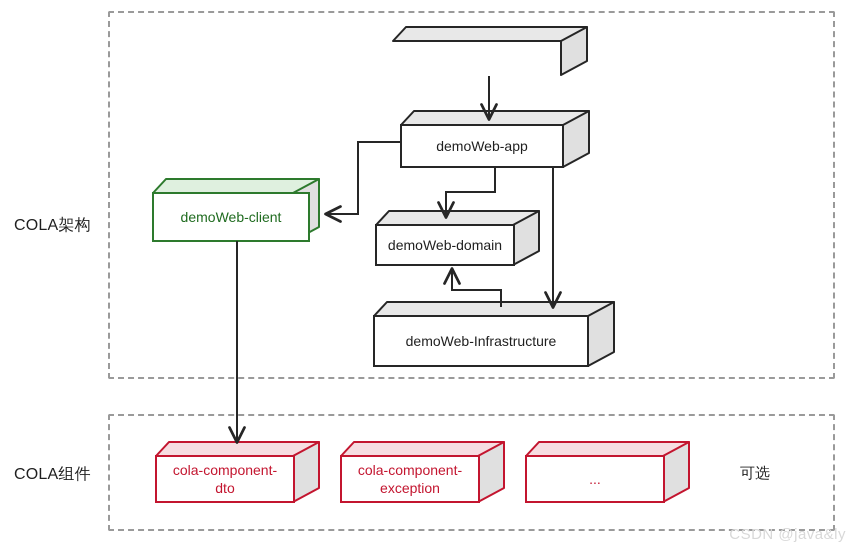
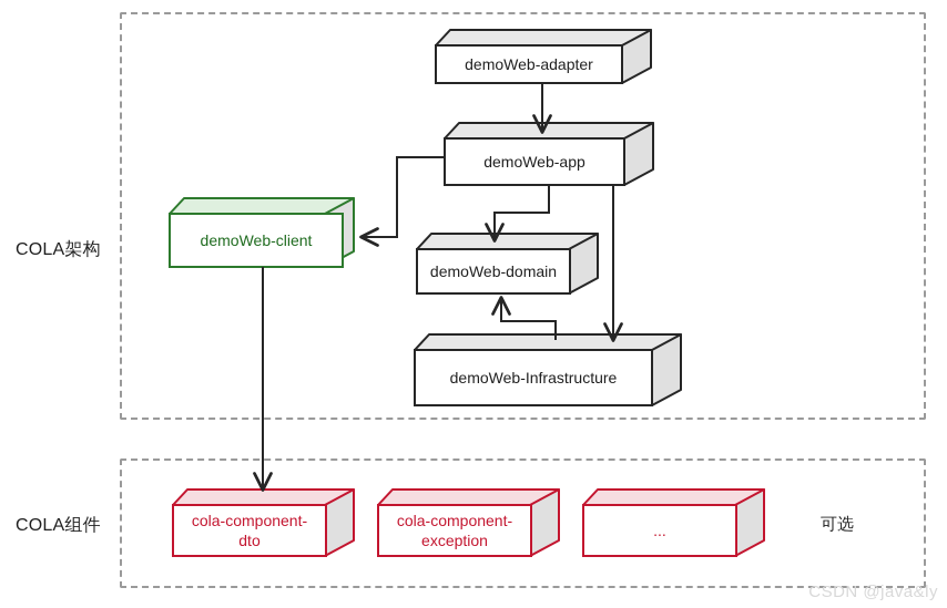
  COLA架构
  COLA组件
+ demoWeb-adapter
  demoWeb-app
  demoWeb-client
  demoWeb-domain
  demoWeb-Infrastructure
  cola-component-
  dto
  cola-component-
  exception
  ...
  可选
  CSDN @java&ly
